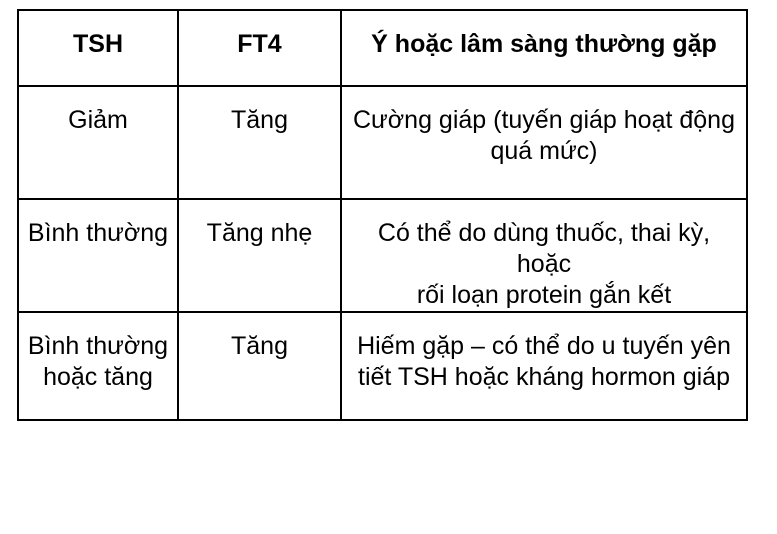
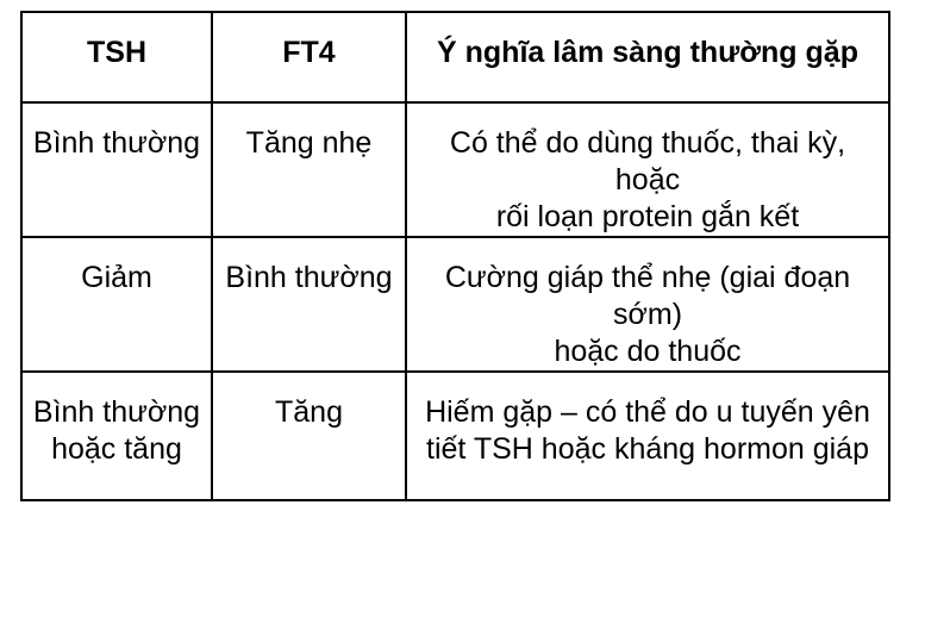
- TSH	FT4	Ý hoặc lâm sàng thường gặp
+ TSH	FT4	Ý nghĩa lâm sàng thường gặp
- Giảm	Tăng	Cường giáp (tuyến giáp hoạt động quá mức)
  Bình thường	Tăng nhẹ	Có thể do dùng thuốc, thai kỳ, hoặc rối loạn protein gắn kết
+ Giảm	Bình thường	Cường giáp thể nhẹ (giai đoạn sớm) hoặc do thuốc
  Bình thường hoặc tăng	Tăng	Hiếm gặp – có thể do u tuyến yên tiết TSH hoặc kháng hormon giáp
